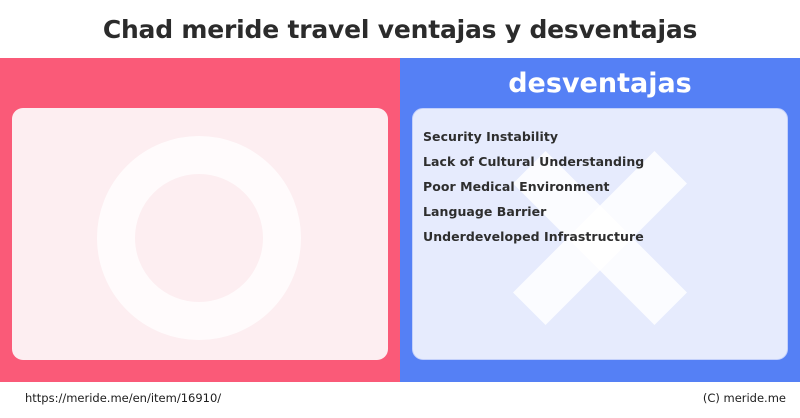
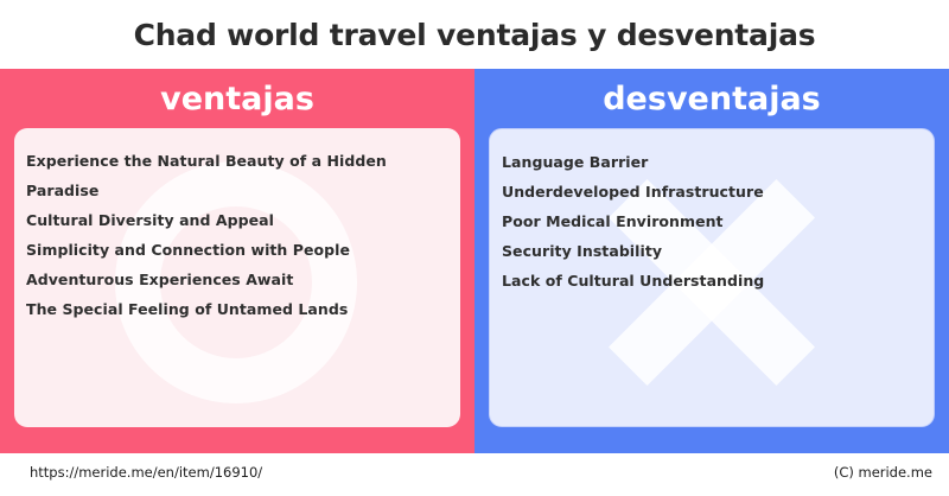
- Chad meride travel ventajas y desventajas
+ Chad world travel ventajas y desventajas
+ ventajas
+ Experience the Natural Beauty of a Hidden Paradise
+ Cultural Diversity and Appeal
+ Simplicity and Connection with People
+ Adventurous Experiences Await
+ The Special Feeling of Untamed Lands
  desventajas
- Security Instability
+ Language Barrier
- Lack of Cultural Understanding
+ Underdeveloped Infrastructure
  Poor Medical Environment
- Language Barrier
+ Security Instability
- Underdeveloped Infrastructure
+ Lack of Cultural Understanding
  https://meride.me/en/item/16910/
  (C) meride.me
